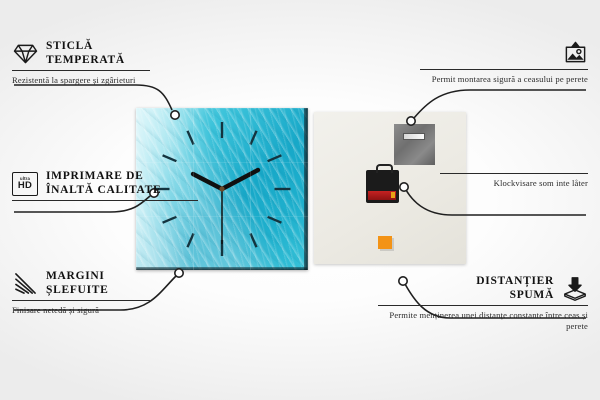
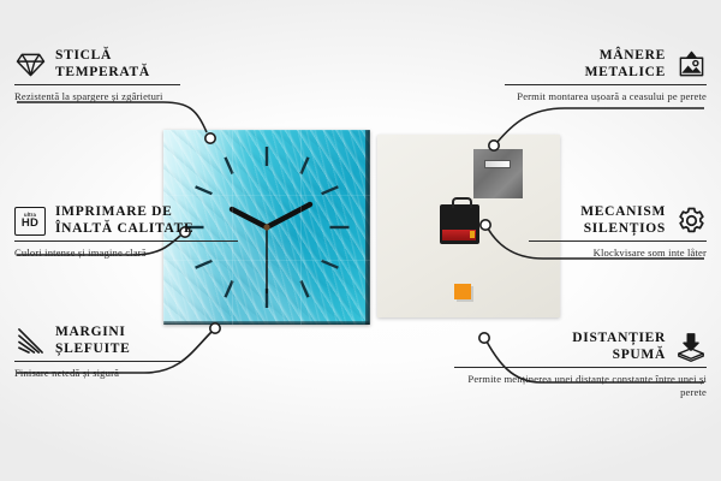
  STICLĂ
  TEMPERATĂ
  Rezistentă la spargere și zgârieturi
  HD
  IMPRIMARE DE
  ÎNALTĂ CALITATE
+ Culori intense și imagine clară
  MARGINI
  ȘLEFUITE
  Finisare netedă și sigură
+ MÂNERE
+ METALICE
- Permit montarea sigură a ceasului pe perete
+ Permit montarea ușoară a ceasului pe perete
+ MECANISM
+ SILENȚIOS
  Klockvisare som inte låter
  DISTANȚIER
  SPUMĂ
- Permite menținerea unei distanțe constante între ceas și perete
+ Permite menținerea unei distanțe constante între unei și perete
